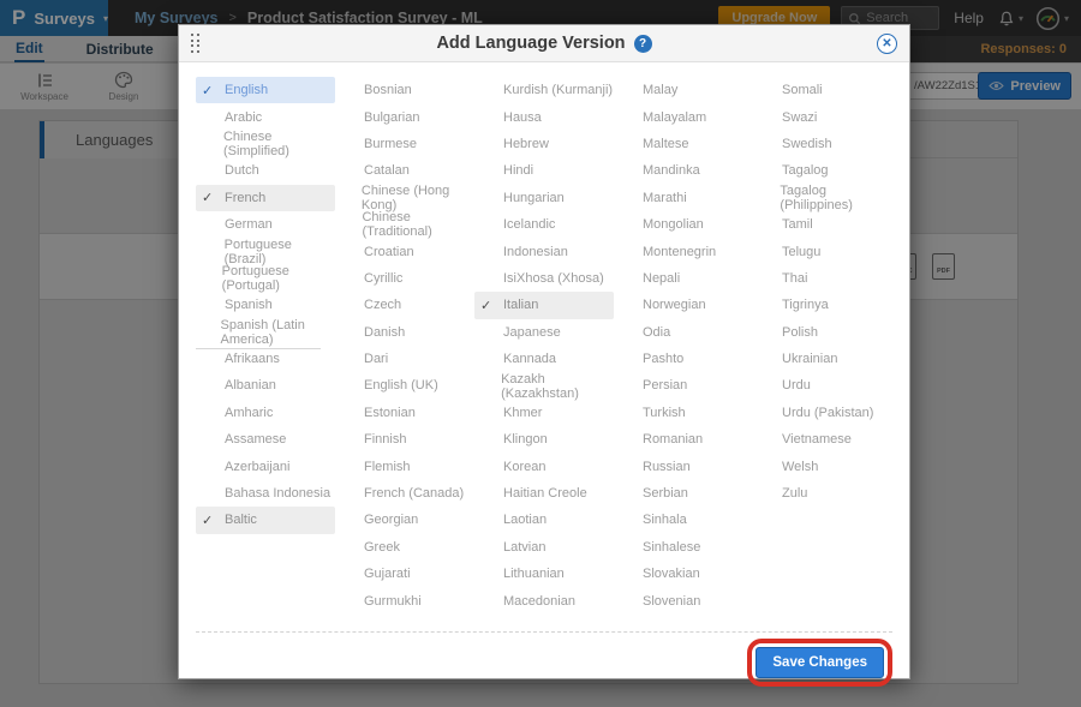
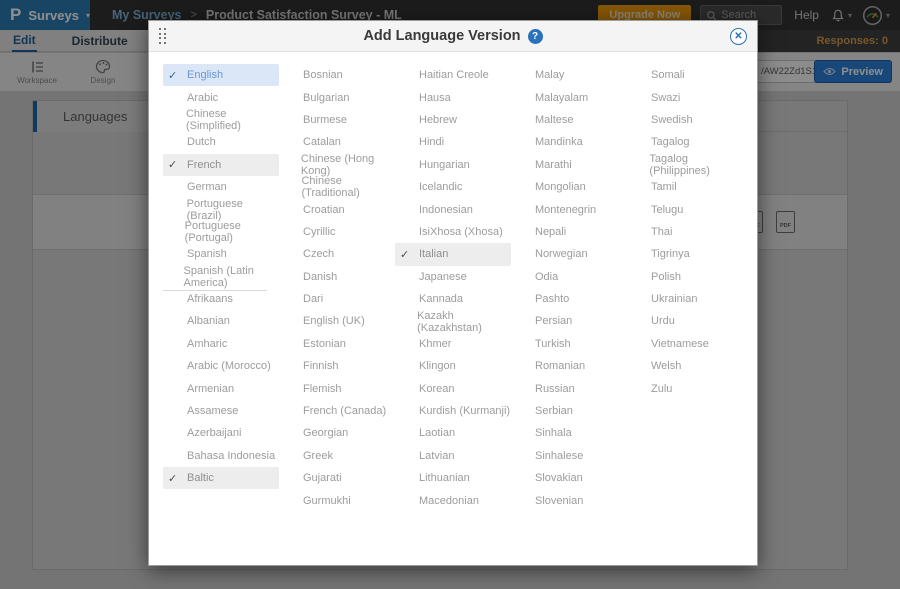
  P
  Surveys
  ▾
  My Surveys
  >
  Product Satisfaction Survey - ML
  Upgrade Now
  Search
  Help
  ▾
  ▾
  Edit
  Distribute
  Responses: 0
  Workspace
  Design
  /AW22Zd1S
  Preview
  Languages
  Add Language Version
  ?
  ✕
  ✓
  English
  Arabic
  Chinese (Simplified)
  Dutch
  ✓
  French
  German
  Portuguese (Brazil)
  Portuguese (Portugal)
  Spanish
  Spanish (Latin America)
  Afrikaans
  Albanian
  Amharic
+ Arabic (Morocco)
+ Armenian
  Assamese
  Azerbaijani
  Bahasa Indonesia
  ✓
  Baltic
  Bosnian
  Bulgarian
  Burmese
  Catalan
  Chinese (Hong Kong)
  Chinese (Traditional)
  Croatian
  Cyrillic
  Czech
  Danish
  Dari
  English (UK)
  Estonian
  Finnish
  Flemish
  French (Canada)
  Georgian
  Greek
  Gujarati
  Gurmukhi
- Kurdish (Kurmanji)
+ Haitian Creole
  Hausa
  Hebrew
  Hindi
  Hungarian
  Icelandic
  Indonesian
  IsiXhosa (Xhosa)
  ✓
  Italian
  Japanese
  Kannada
  Kazakh (Kazakhstan)
  Khmer
  Klingon
  Korean
- Haitian Creole
+ Kurdish (Kurmanji)
  Laotian
  Latvian
  Lithuanian
  Macedonian
  Malay
  Malayalam
  Maltese
  Mandinka
  Marathi
  Mongolian
  Montenegrin
  Nepali
  Norwegian
  Odia
  Pashto
  Persian
  Turkish
  Romanian
  Russian
  Serbian
  Sinhala
  Sinhalese
  Slovakian
  Slovenian
  Somali
  Swazi
  Swedish
  Tagalog
  Tagalog (Philippines)
  Tamil
  Telugu
  Thai
  Tigrinya
  Polish
  Ukrainian
  Urdu
- Urdu (Pakistan)
  Vietnamese
  Welsh
  Zulu
- Save Changes
